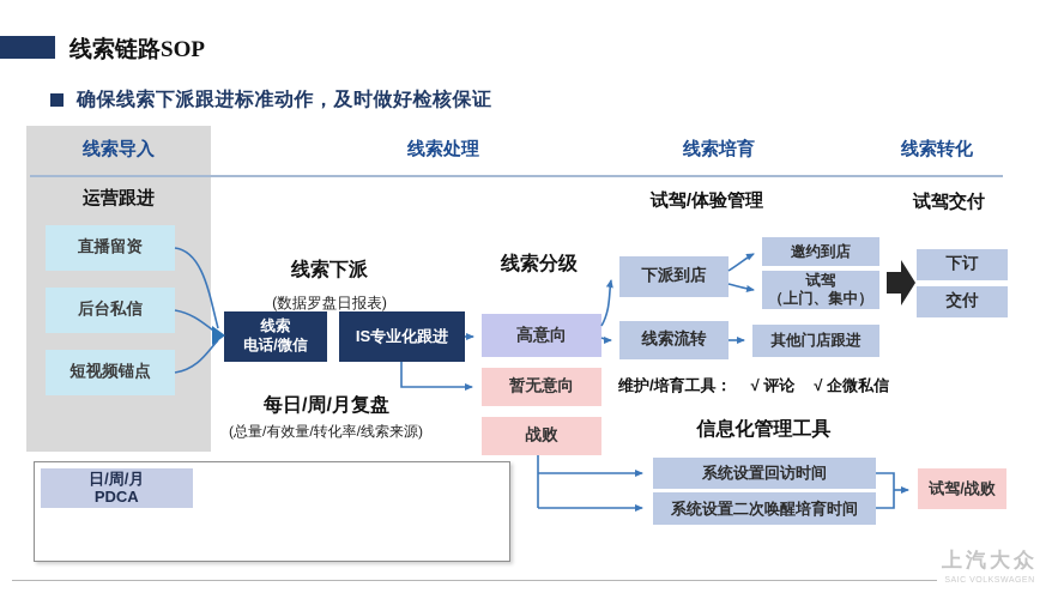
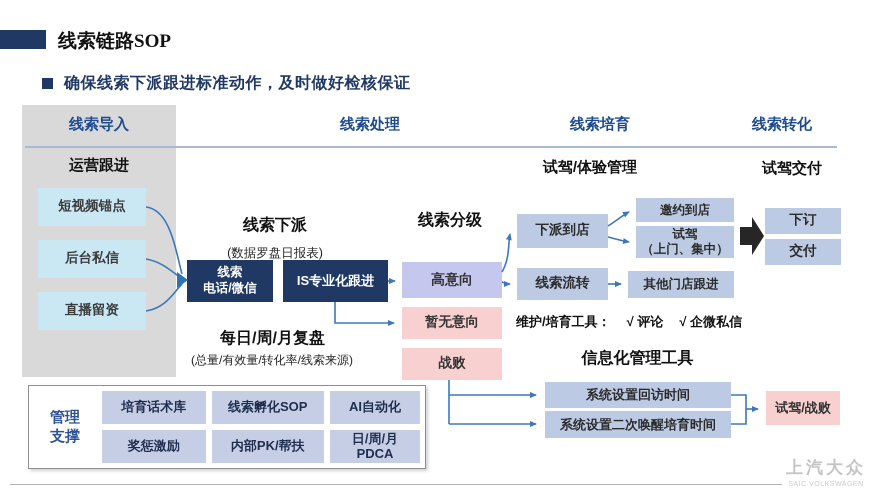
  线索链路SOP
  确保线索下派跟进标准动作，及时做好检核保证
  线索导入
  线索处理
  线索培育
  线索转化
  运营跟进
- 直播留资
+ 短视频锚点
  后台私信
- 短视频锚点
+ 直播留资
  线索下派
  (数据罗盘日报表)
  线索
  电话/微信
  IS专业化跟进
  每日/周/月复盘
  (总量/有效量/转化率/线索来源)
  线索分级
  高意向
  暂无意向
  战败
  试驾/体验管理
  下派到店
  线索流转
  邀约到店
  试驾
  （上门、集中）
  其他门店跟进
  维护/培育工具：
  √ 评论
  √ 企微私信
  信息化管理工具
  系统设置回访时间
  系统设置二次唤醒培育时间
  试驾交付
  下订
  交付
  试驾/战败
+ 管理
+ 支撑
+ 培育话术库
+ 线索孵化SOP
+ AI自动化
+ 奖惩激励
+ 内部PK/帮扶
  日/周/月
  PDCA
  上汽大众
